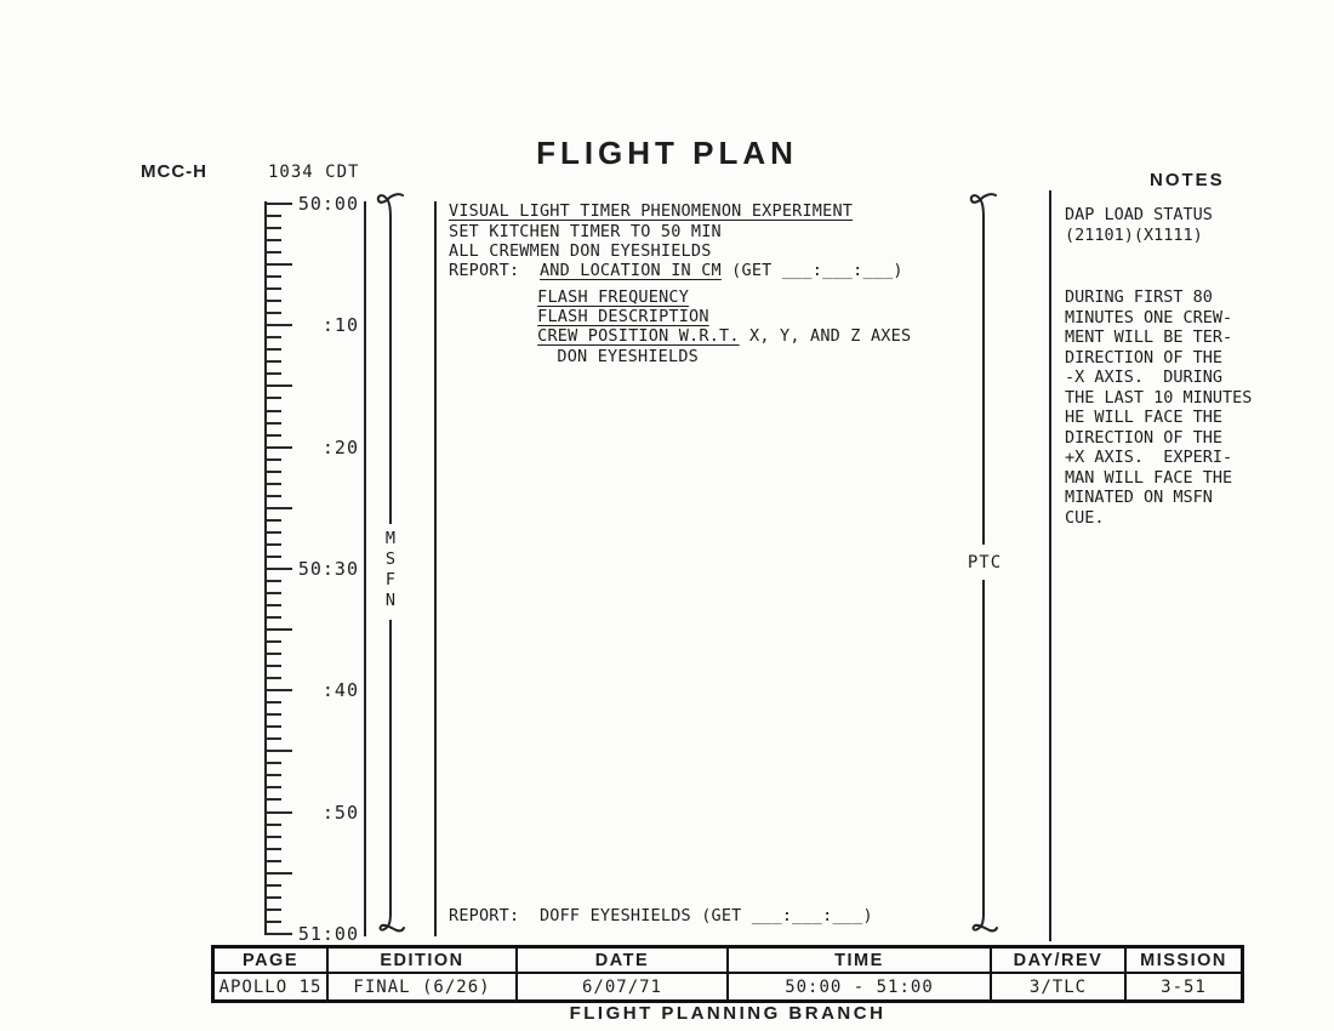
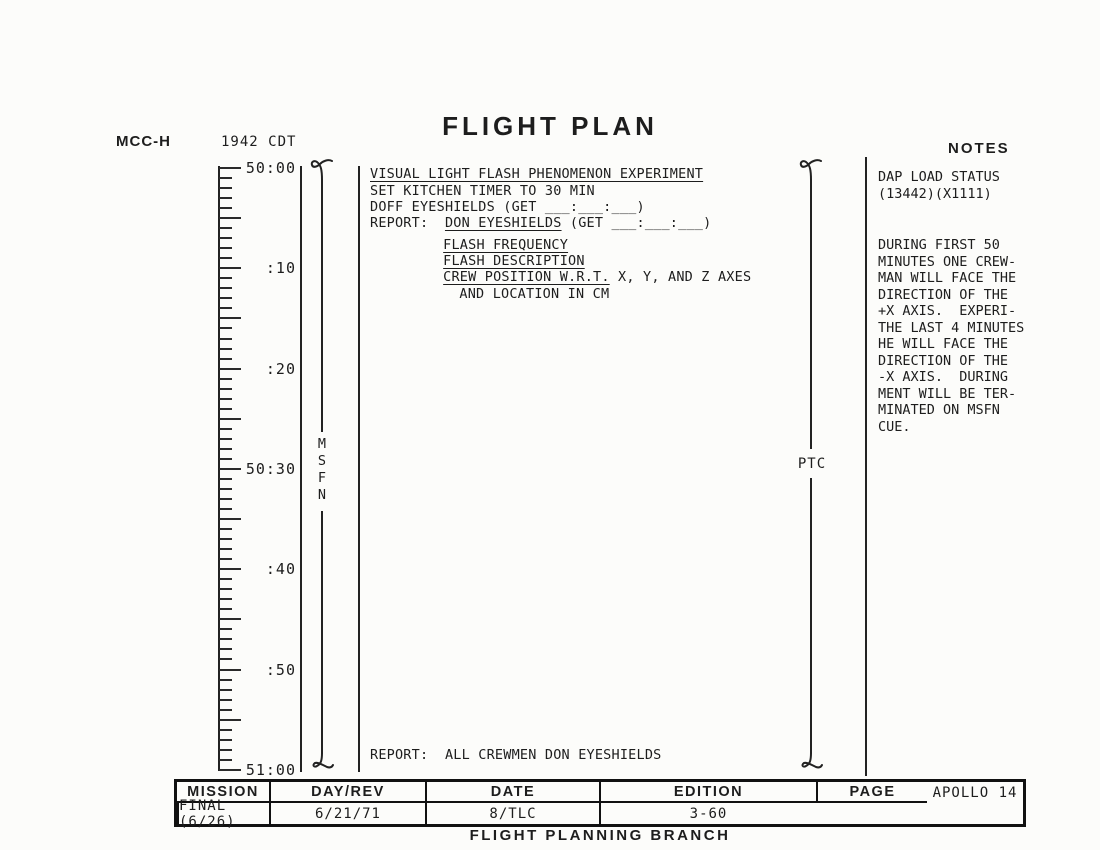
  MCC-H
- 1034 CDT
+ 1942 CDT
  FLIGHT PLAN
  NOTES
  50:00
  :10
  :20
  50:30
  :40
  :50
  51:00
  M
  S
  F
  N
  PTC
- VISUAL LIGHT TIMER PHENOMENON EXPERIMENT
+ VISUAL LIGHT FLASH PHENOMENON EXPERIMENT
- SET KITCHEN TIMER TO 50 MIN
+ SET KITCHEN TIMER TO 30 MIN
- ALL CREWMEN DON EYESHIELDS
+ DOFF EYESHIELDS (GET ___:___:___)
- REPORT: AND LOCATION IN CM (GET ___:___:___)
+ REPORT: DON EYESHIELDS (GET ___:___:___)
  FLASH FREQUENCY
  FLASH DESCRIPTION
  CREW POSITION W.R.T. X, Y, AND Z AXES
- DON EYESHIELDS
+ AND LOCATION IN CM
- REPORT: DOFF EYESHIELDS (GET ___:___:___)
+ REPORT: ALL CREWMEN DON EYESHIELDS
  DAP LOAD STATUS
- (21101)(X1111)
+ (13442)(X1111)
- DURING FIRST 80
+ DURING FIRST 50
  MINUTES ONE CREW-
- MENT WILL BE TER-
+ MAN WILL FACE THE
  DIRECTION OF THE
- -X AXIS. DURING
+ +X AXIS. EXPERI-
- THE LAST 10 MINUTES
+ THE LAST 4 MINUTES
  HE WILL FACE THE
  DIRECTION OF THE
- +X AXIS. EXPERI-
+ -X AXIS. DURING
- MAN WILL FACE THE
+ MENT WILL BE TER-
  MINATED ON MSFN
  CUE.
- PAGE
+ MISSION
- EDITION
+ DAY/REV
  DATE
- TIME
- DAY/REV
+ EDITION
- MISSION
+ PAGE
- APOLLO 15
+ APOLLO 14
  FINAL (6/26)
- 6/07/71
+ 6/21/71
- 50:00 - 51:00
- 3/TLC
+ 8/TLC
- 3-51
+ 3-60
  FLIGHT PLANNING BRANCH
